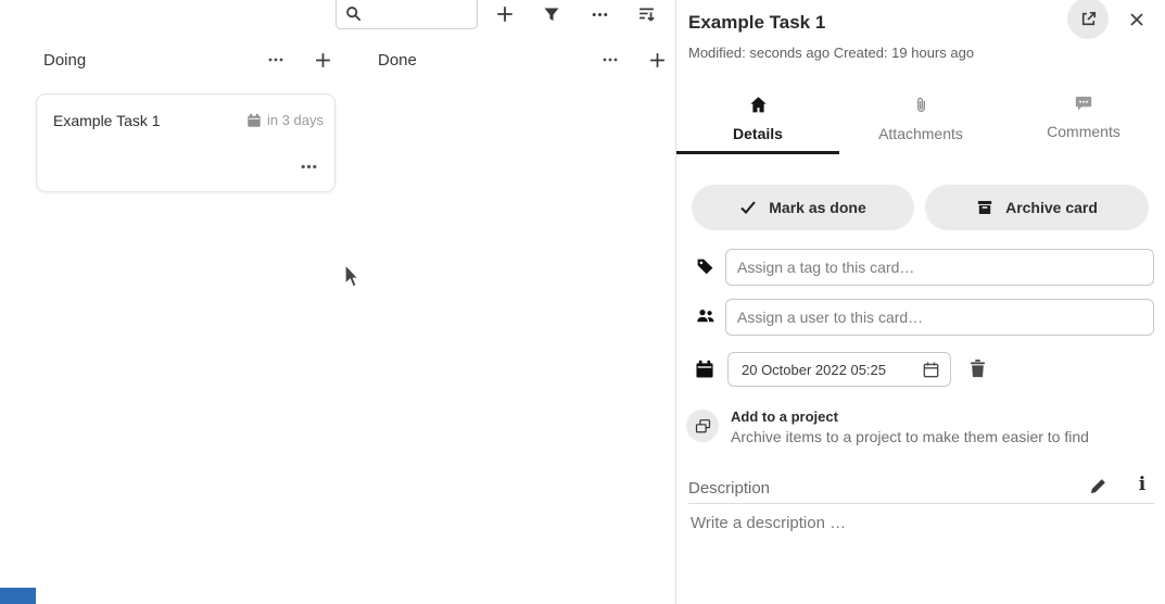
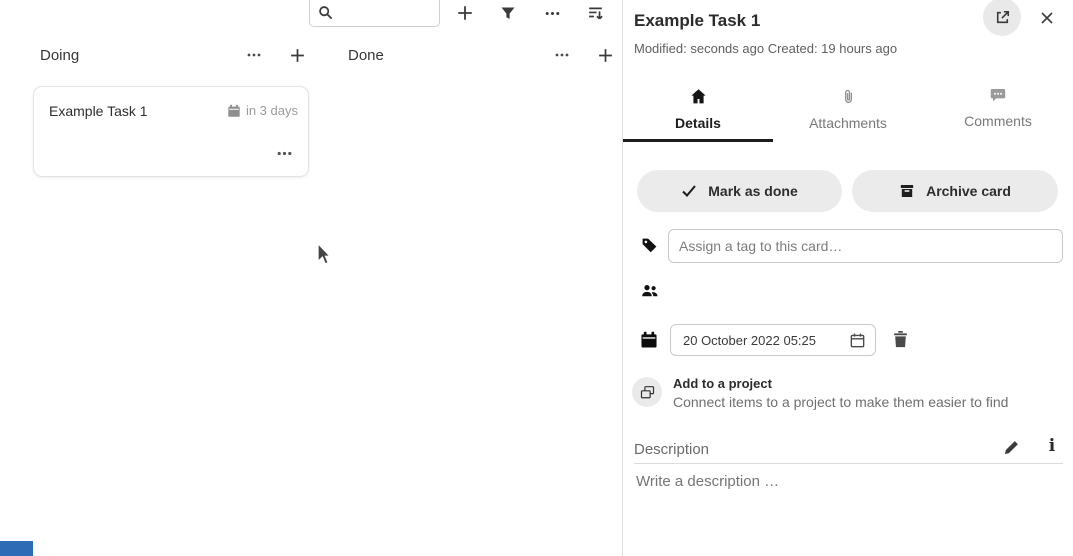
  Doing
  Done
  Example Task 1
  in 3 days
  Example Task 1
  Modified: seconds ago Created: 19 hours ago
  Details
  Attachments
  Comments
  Mark as done
  Archive card
  Assign a tag to this card…
- Assign a user to this card…
  20 October 2022 05:25
  Add to a project
- Archive items to a project to make them easier to find
+ Connect items to a project to make them easier to find
  Description
  i
  Write a description …
